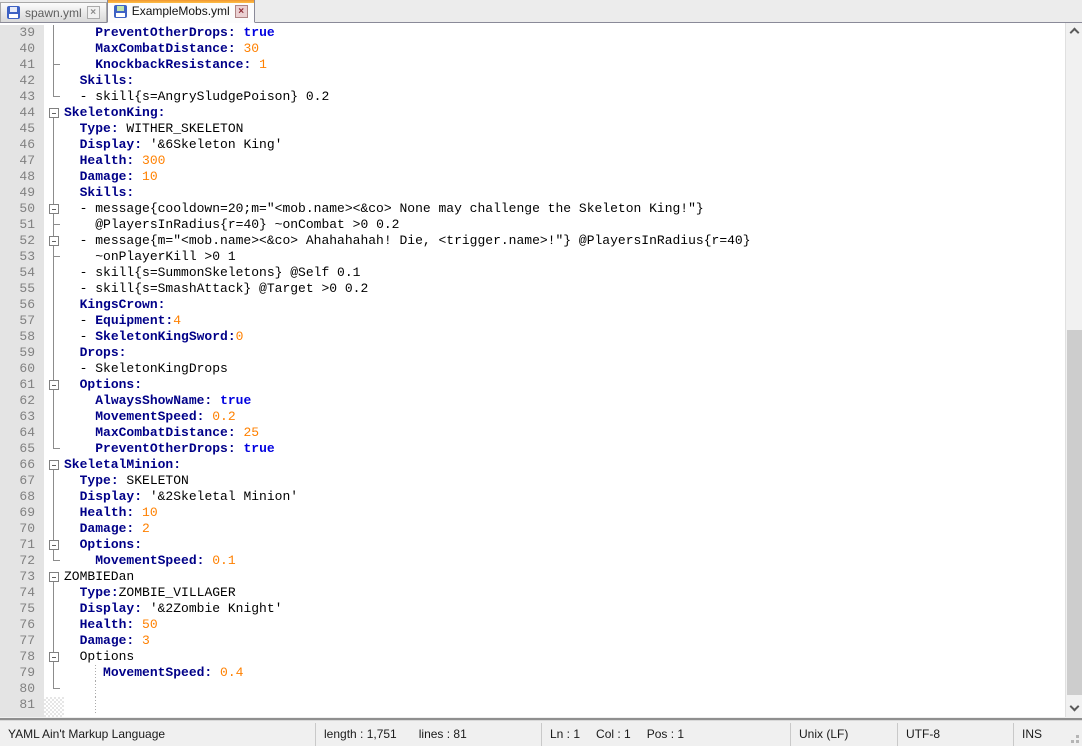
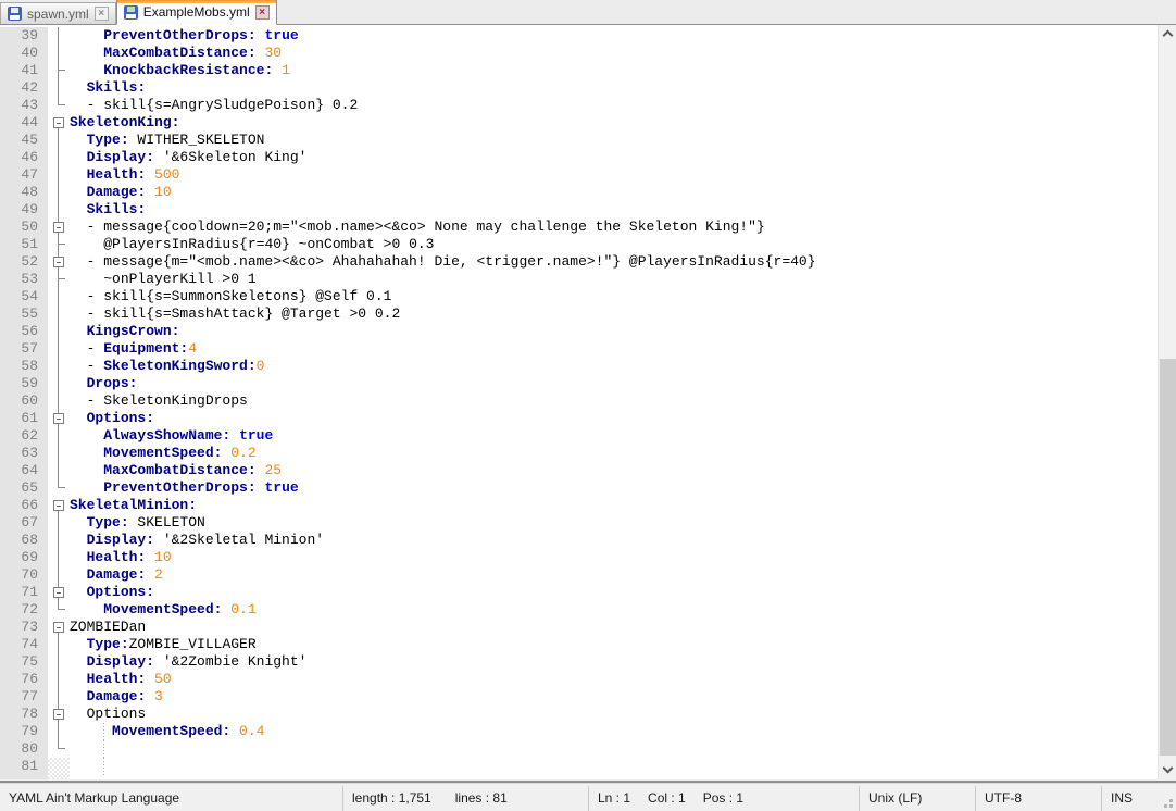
  spawn.yml
  ×
  ExampleMobs.yml
  ×
  39
  PreventOtherDrops: true
  40
  MaxCombatDistance: 30
  41
  KnockbackResistance: 1
  42
  Skills:
  43
  - skill{s=AngrySludgePoison} 0.2
  44
  SkeletonKing:
  45
  Type: WITHER_SKELETON
  46
  Display: '&6Skeleton King'
  47
- Health: 300
+ Health: 500
  48
  Damage: 10
  49
  Skills:
  50
  - message{cooldown=20;m="<mob.name><&co> None may challenge the Skeleton King!"}
  51
- @PlayersInRadius{r=40} ~onCombat >0 0.2
+ @PlayersInRadius{r=40} ~onCombat >0 0.3
  52
  - message{m="<mob.name><&co> Ahahahahah! Die, <trigger.name>!"} @PlayersInRadius{r=40}
  53
  ~onPlayerKill >0 1
  54
  - skill{s=SummonSkeletons} @Self 0.1
  55
  - skill{s=SmashAttack} @Target >0 0.2
  56
  KingsCrown:
  57
  - Equipment:4
  58
  - SkeletonKingSword:0
  59
  Drops:
  60
  - SkeletonKingDrops
  61
  Options:
  62
  AlwaysShowName: true
  63
  MovementSpeed: 0.2
  64
  MaxCombatDistance: 25
  65
  PreventOtherDrops: true
  66
  SkeletalMinion:
  67
  Type: SKELETON
  68
  Display: '&2Skeletal Minion'
  69
  Health: 10
  70
  Damage: 2
  71
  Options:
  72
  MovementSpeed: 0.1
  73
  ZOMBIEDan
  74
  Type:ZOMBIE_VILLAGER
  75
  Display: '&2Zombie Knight'
  76
  Health: 50
  77
  Damage: 3
  78
  Options
  79
  MovementSpeed: 0.4
  80
  81
  YAML Ain't Markup Language
  length : 1,751 lines : 81
  Ln : 1 Col : 1 Pos : 1
  Unix (LF)
  UTF-8
  INS
